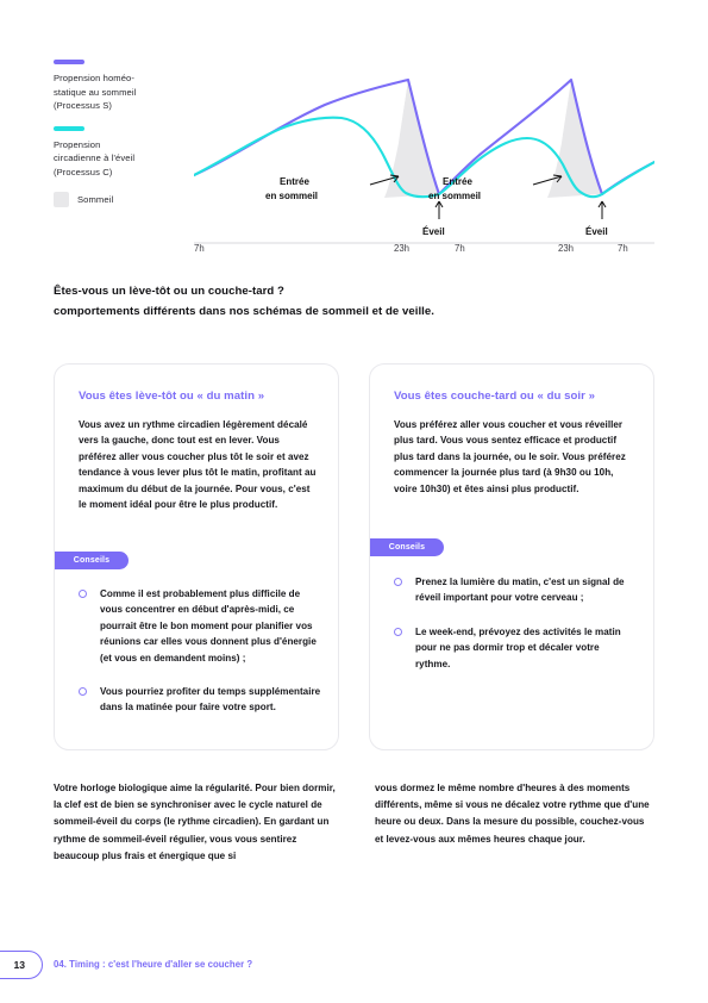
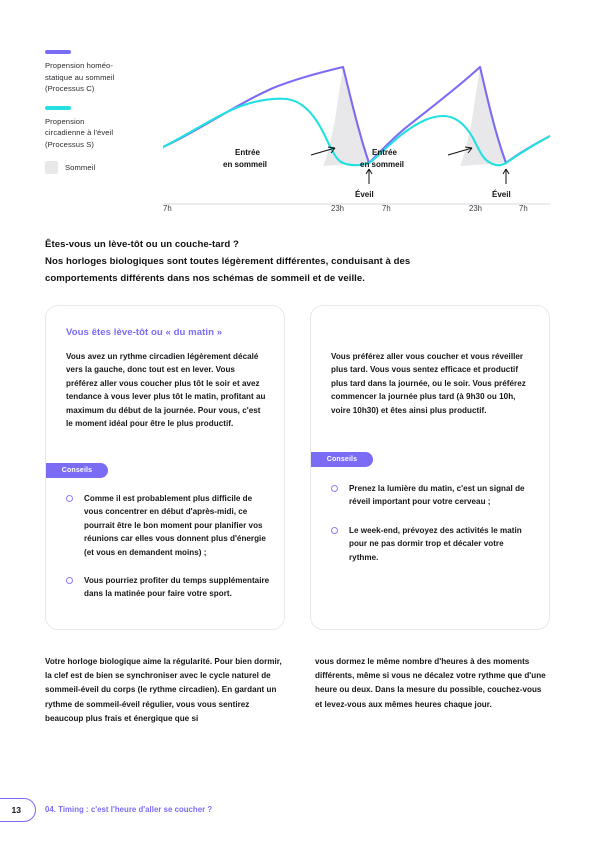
  Propension homéo-
  statique au sommeil
- (Processus S)
+ (Processus C)
  Propension
  circadienne à l'éveil
- (Processus C)
+ (Processus S)
  Sommeil
  Entrée
  en sommeil
  Éveil
  Entrée
  en sommeil
  Éveil
  7h
  23h
  7h
  23h
  7h
  Êtes-vous un lève-tôt ou un couche-tard ?
+ Nos horloges biologiques sont toutes légèrement différentes, conduisant à des
  comportements différents dans nos schémas de sommeil et de veille.
  Vous êtes lève-tôt ou « du matin »
  Vous avez un rythme circadien légèrement décalé vers la gauche, donc tout est en lever. Vous préférez aller vous coucher plus tôt le soir et avez tendance à vous lever plus tôt le matin, profitant au maximum du début de la journée. Pour vous, c'est le moment idéal pour être le plus productif.
  Comme il est probablement plus difficile de vous concentrer en début d'après-midi, ce pourrait être le bon moment pour planifier vos réunions car elles vous donnent plus d'énergie (et vous en demandent moins) ;
  Vous pourriez profiter du temps supplémentaire dans la matinée pour faire votre sport.
- Vous êtes couche-tard ou « du soir »
  Vous préférez aller vous coucher et vous réveiller plus tard. Vous vous sentez efficace et productif plus tard dans la journée, ou le soir. Vous préférez commencer la journée plus tard (à 9h30 ou 10h, voire 10h30) et êtes ainsi plus productif.
  Prenez la lumière du matin, c'est un signal de réveil important pour votre cerveau ;
  Le week-end, prévoyez des activités le matin pour ne pas dormir trop et décaler votre rythme.
  Votre horloge biologique aime la régularité. Pour bien dormir, la clef est de bien se synchroniser avec le cycle naturel de sommeil-éveil du corps (le rythme circadien). En gardant un rythme de sommeil-éveil régulier, vous vous sentirez beaucoup plus frais et énergique que si
  vous dormez le même nombre d'heures à des moments différents, même si vous ne décalez votre rythme que d'une heure ou deux. Dans la mesure du possible, couchez-vous et levez-vous aux mêmes heures chaque jour.
  13
  04. Timing : c'est l'heure d'aller se coucher ?
